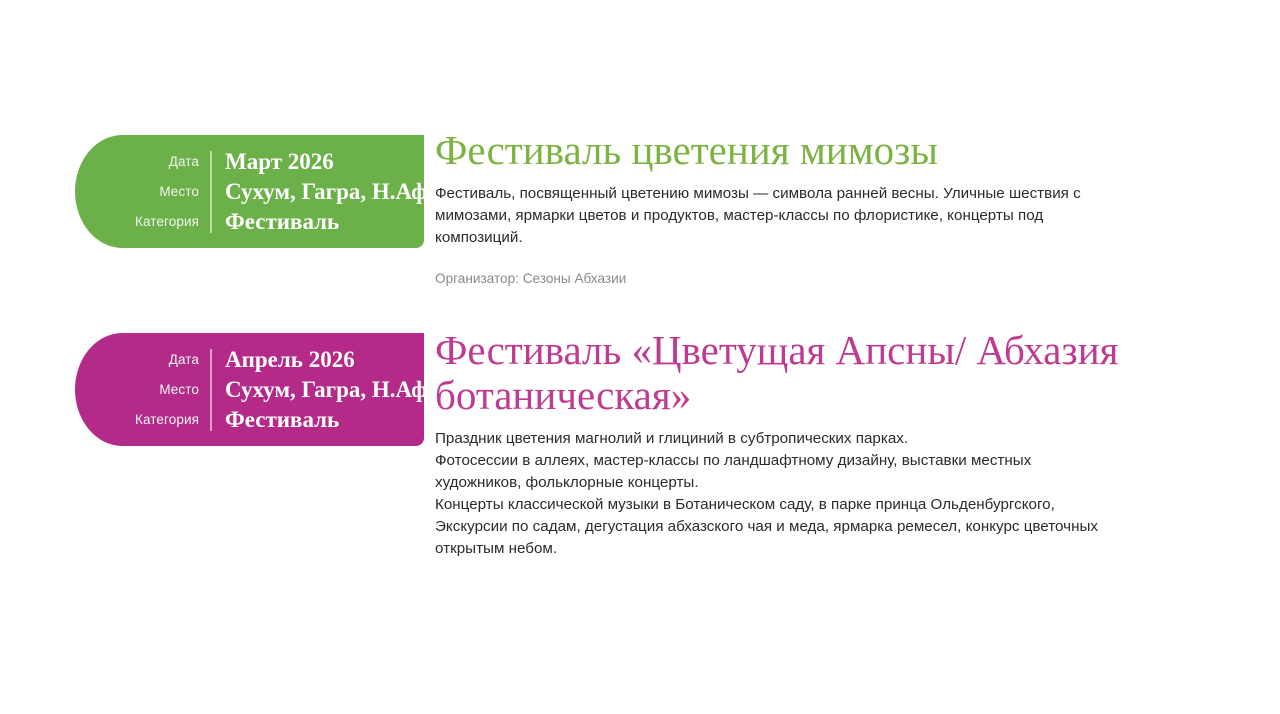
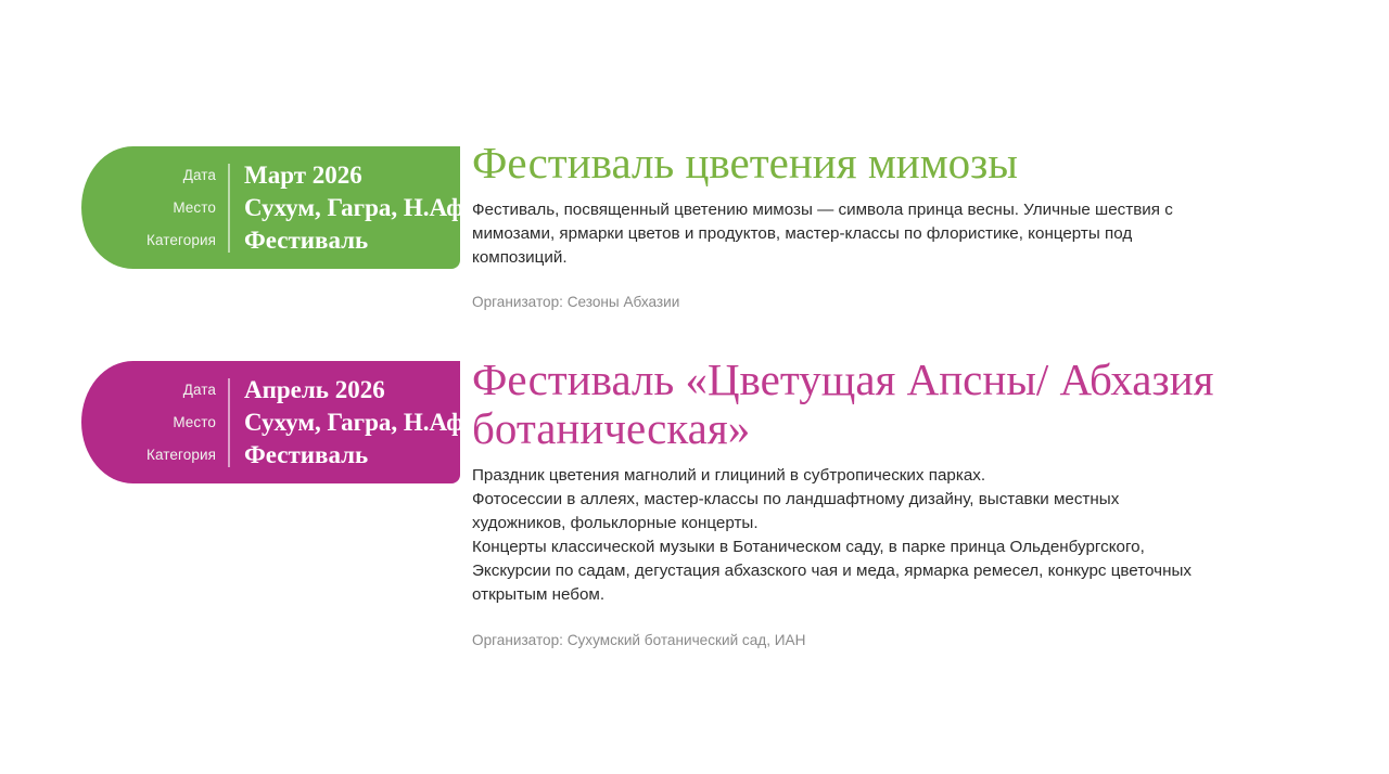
  Дата
  Место
  Категория
  Март 2026
  Сухум, Гагра, Н.Аф
  Фестиваль
  Фестиваль цветения мимозы
- Фестиваль, посвященный цветению мимозы — символа ранней весны. Уличные шествия с
+ Фестиваль, посвященный цветению мимозы — символа принца весны. Уличные шествия с
  мимозами, ярмарки цветов и продуктов, мастер-классы по флористике, концерты под
  композиций.
  Организатор: Сезоны Абхазии
  Дата
  Место
  Категория
  Апрель 2026
  Сухум, Гагра, Н.Аф
  Фестиваль
  Фестиваль «Цветущая Апсны/ Абхазия ботаническая»
  Праздник цветения магнолий и глициний в субтропических парках.
  Фотосессии в аллеях, мастер-классы по ландшафтному дизайну, выставки местных
  художников, фольклорные концерты.
  Концерты классической музыки в Ботаническом саду, в парке принца Ольденбургского,
  Экскурсии по садам, дегустация абхазского чая и меда, ярмарка ремесел, конкурс цветочных
  открытым небом.
+ Организатор: Сухумский ботанический сад, ИАН
